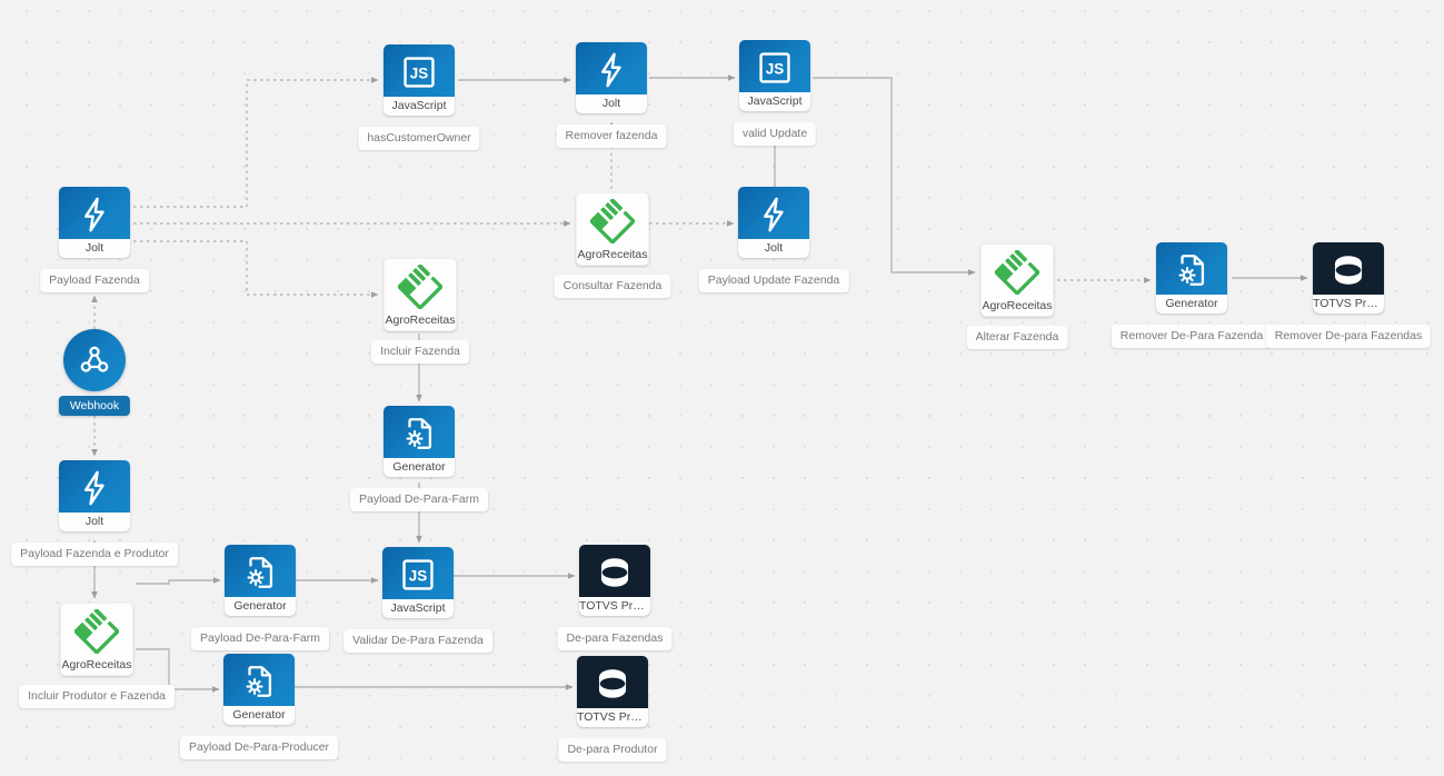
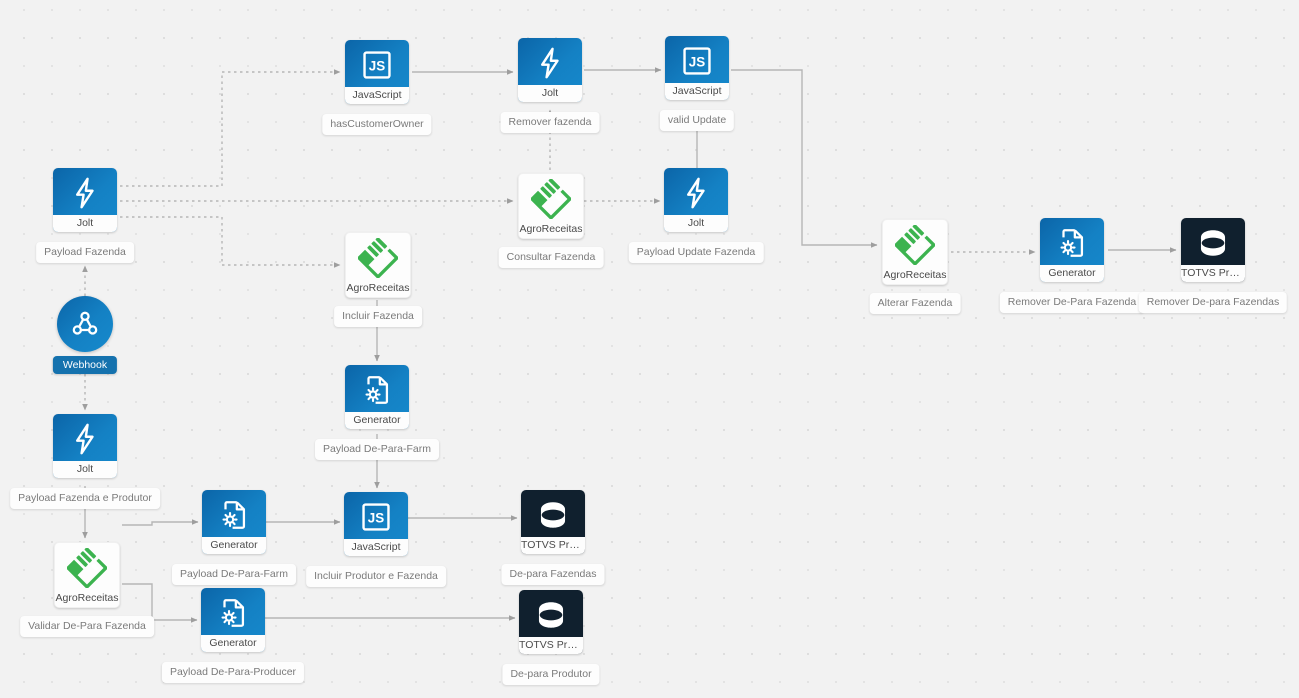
  Jolt
  Payload Fazenda
  Webhook
  Jolt
  Payload Fazenda e Produtor
  AgroReceitas
- Incluir Produtor e Fazenda
+ Validar De-Para Fazenda
  Generator
  Payload De-Para-Farm
  Generator
  Payload De-Para-Producer
  JS
  JavaScript
- Validar De-Para Fazenda
+ Incluir Produtor e Fazenda
  TOTVS Proth
  De-para Fazendas
  TOTVS Proth
  De-para Produtor
  Generator
  Payload De-Para-Farm
  AgroReceitas
  Incluir Fazenda
  JS
  JavaScript
  hasCustomerOwner
  Jolt
  Remover fazenda
  AgroReceitas
  Consultar Fazenda
  JS
  JavaScript
  valid Update
  Jolt
  Payload Update Fazenda
  AgroReceitas
  Alterar Fazenda
  Generator
  Remover De-Para Fazenda
  TOTVS Proth
  Remover De-para Fazendas
